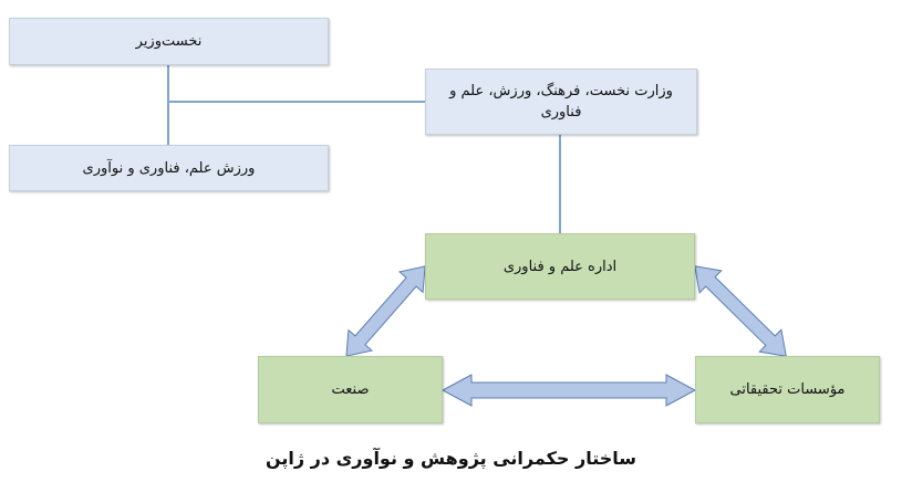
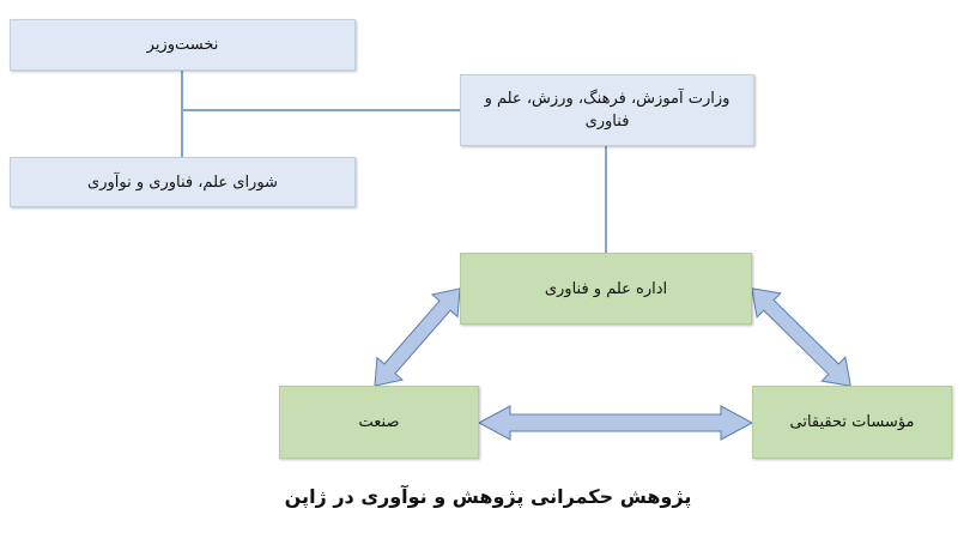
  نخست‌وزیر
- ورزش علم، فناوری و نوآوری
+ شورای علم، فناوری و نوآوری
- وزارت نخست، فرهنگ، ورزش، علم و فناوری
+ وزارت آموزش، فرهنگ، ورزش، علم و فناوری
  اداره علم و فناوری
  صنعت
  مؤسسات تحقیقاتی
- ساختار حکمرانی پژوهش و نوآوری در ژاپن
+ پژوهش حکمرانی پژوهش و نوآوری در ژاپن
